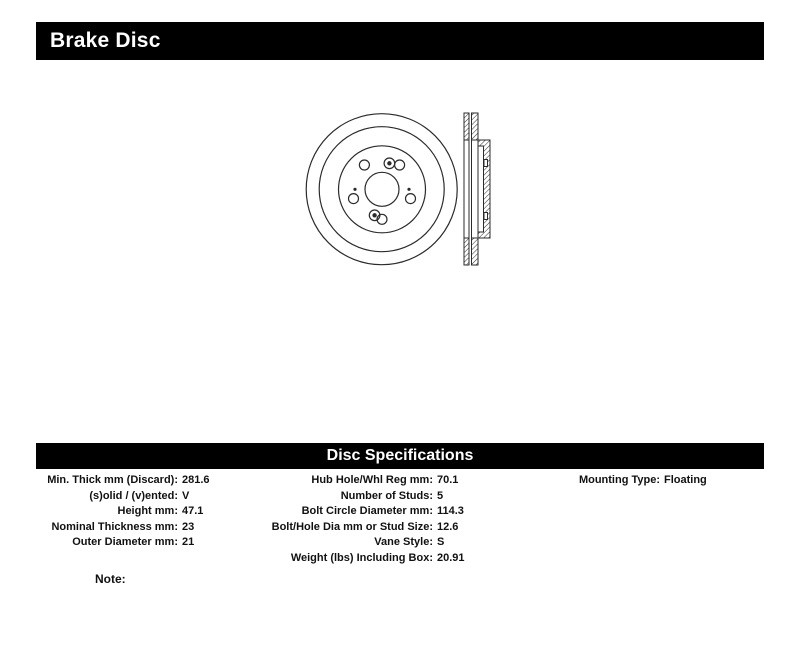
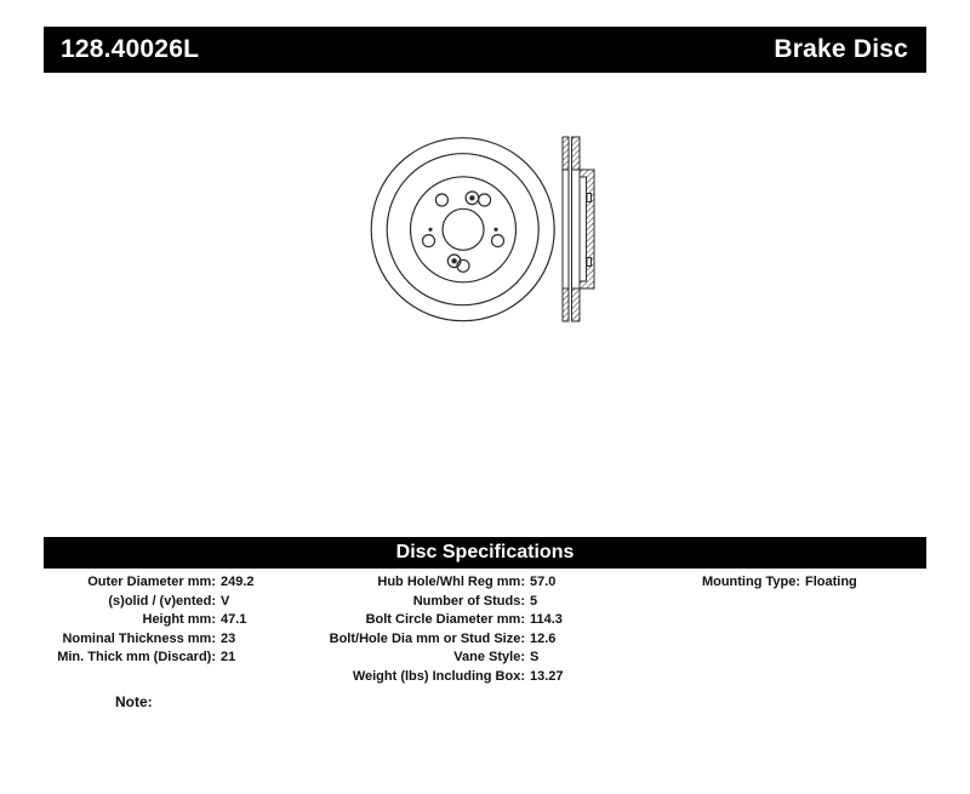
+ 128.40026L
  Brake Disc
  Disc Specifications
- Min. Thick mm (Discard):
+ Outer Diameter mm:
- 281.6
+ 249.2
  (s)olid / (v)ented:
  V
  Height mm:
  47.1
  Nominal Thickness mm:
  23
- Outer Diameter mm:
+ Min. Thick mm (Discard):
  21
  Hub Hole/Whl Reg mm:
- 70.1
+ 57.0
  Number of Studs:
  5
  Bolt Circle Diameter mm:
  114.3
  Bolt/Hole Dia mm or Stud Size:
  12.6
  Vane Style:
  S
  Weight (lbs) Including Box:
- 20.91
+ 13.27
  Mounting Type:
  Floating
  Note:
